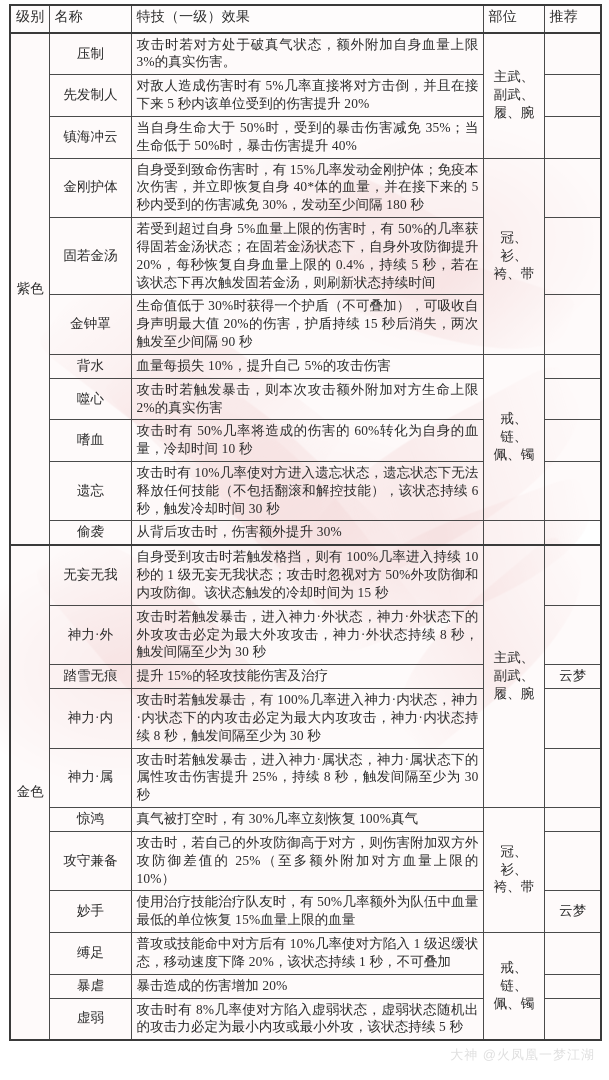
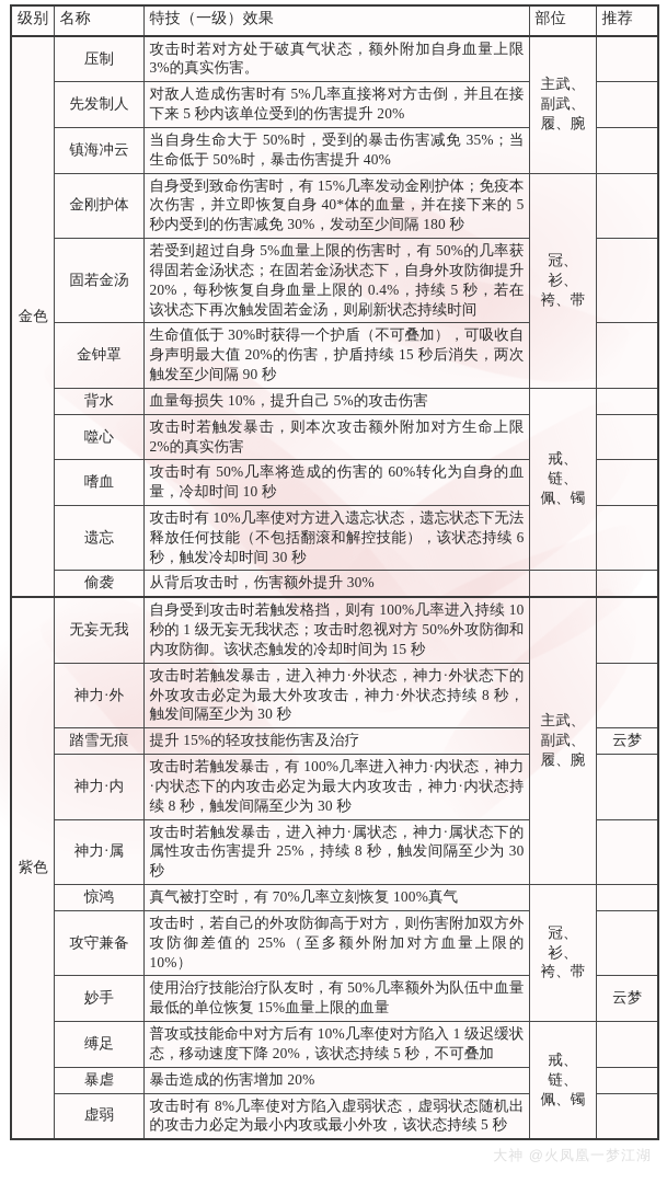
  级别	名称	特技（一级）效果	部位	推荐
- 紫色	压制	攻击时若对方处于破真气状态，额外附加自身血量上限 3%的真实伤害。	主武、副武、履、腕
+ 金色	压制	攻击时若对方处于破真气状态，额外附加自身血量上限 3%的真实伤害。	主武、副武、履、腕
  先发制人	对敌人造成伤害时有 5%几率直接将对方击倒，并且在接下来 5 秒内该单位受到的伤害提升 20%
  镇海冲云	当自身生命大于 50%时，受到的暴击伤害减免 35%；当生命低于 50%时，暴击伤害提升 40%
  金刚护体	自身受到致命伤害时，有 15%几率发动金刚护体；免疫本次伤害，并立即恢复自身 40*体的血量，并在接下来的 5 秒内受到的伤害减免 30%，发动至少间隔 180 秒	冠、衫、袴、带
  固若金汤	若受到超过自身 5%血量上限的伤害时，有 50%的几率获得固若金汤状态；在固若金汤状态下，自身外攻防御提升 20%，每秒恢复自身血量上限的 0.4%，持续 5 秒，若在该状态下再次触发固若金汤，则刷新状态持续时间
  金钟罩	生命值低于 30%时获得一个护盾（不可叠加），可吸收自身声明最大值 20%的伤害，护盾持续 15 秒后消失，两次触发至少间隔 90 秒
  背水	血量每损失 10%，提升自己 5%的攻击伤害	戒、链、佩、镯
  噬心	攻击时若触发暴击，则本次攻击额外附加对方生命上限 2%的真实伤害
  嗜血	攻击时有 50%几率将造成的伤害的 60%转化为自身的血量，冷却时间 10 秒
  遗忘	攻击时有 10%几率使对方进入遗忘状态，遗忘状态下无法释放任何技能（不包括翻滚和解控技能），该状态持续 6 秒，触发冷却时间 30 秒
  偷袭	从背后攻击时，伤害额外提升 30%
- 金色	无妄无我	自身受到攻击时若触发格挡，则有 100%几率进入持续 10 秒的 1 级无妄无我状态；攻击时忽视对方 50%外攻防御和内攻防御。该状态触发的冷却时间为 15 秒	主武、副武、履、腕
+ 紫色	无妄无我	自身受到攻击时若触发格挡，则有 100%几率进入持续 10 秒的 1 级无妄无我状态；攻击时忽视对方 50%外攻防御和内攻防御。该状态触发的冷却时间为 15 秒	主武、副武、履、腕
  神力·外	攻击时若触发暴击，进入神力·外状态，神力·外状态下的外攻攻击必定为最大外攻攻击，神力·外状态持续 8 秒，触发间隔至少为 30 秒
  踏雪无痕	提升 15%的轻攻技能伤害及治疗	云梦
  神力·内	攻击时若触发暴击，有 100%几率进入神力·内状态，神力·内状态下的内攻击必定为最大内攻攻击，神力·内状态持续 8 秒，触发间隔至少为 30 秒
  神力·属	攻击时若触发暴击，进入神力·属状态，神力·属状态下的属性攻击伤害提升 25%，持续 8 秒，触发间隔至少为 30 秒
- 惊鸿	真气被打空时，有 30%几率立刻恢复 100%真气	冠、衫、袴、带
+ 惊鸿	真气被打空时，有 70%几率立刻恢复 100%真气	冠、衫、袴、带
  攻守兼备	攻击时，若自己的外攻防御高于对方，则伤害附加双方外攻防御差值的 25%（至多额外附加对方血量上限的 10%）
  妙手	使用治疗技能治疗队友时，有 50%几率额外为队伍中血量最低的单位恢复 15%血量上限的血量	云梦
- 缚足	普攻或技能命中对方后有 10%几率使对方陷入 1 级迟缓状态，移动速度下降 20%，该状态持续 1 秒，不可叠加	戒、链、佩、镯
+ 缚足	普攻或技能命中对方后有 10%几率使对方陷入 1 级迟缓状态，移动速度下降 20%，该状态持续 5 秒，不可叠加	戒、链、佩、镯
  暴虐	暴击造成的伤害增加 20%
  虚弱	攻击时有 8%几率使对方陷入虚弱状态，虚弱状态随机出的攻击力必定为最小内攻或最小外攻，该状态持续 5 秒
  大神 @火凤凰一梦江湖
